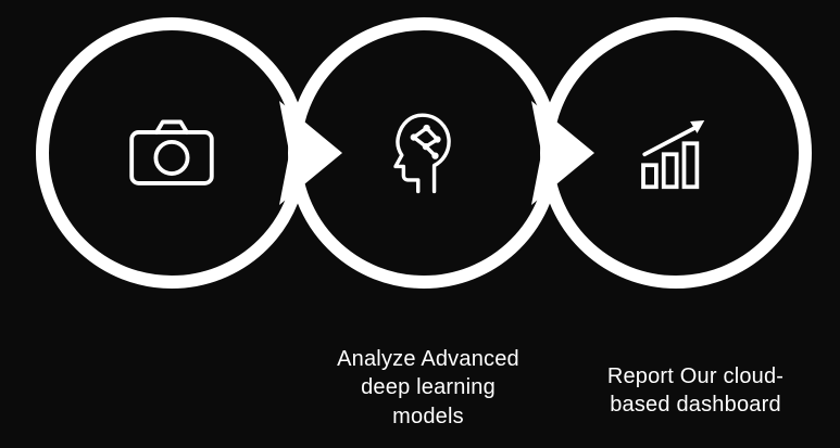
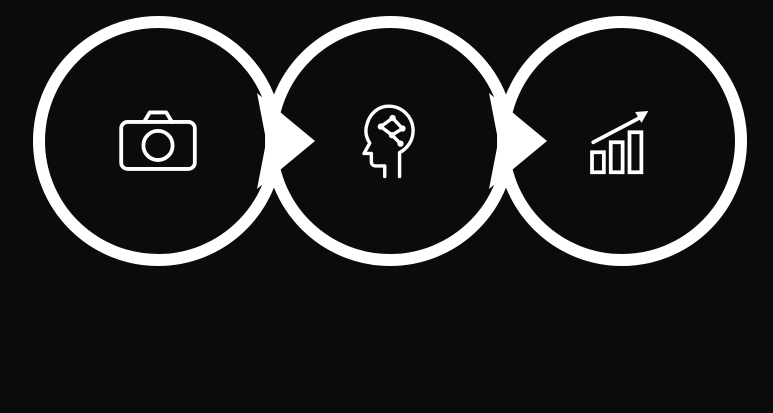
- Analyze Advanced deep learning models
- Report Our cloud-based dashboard
